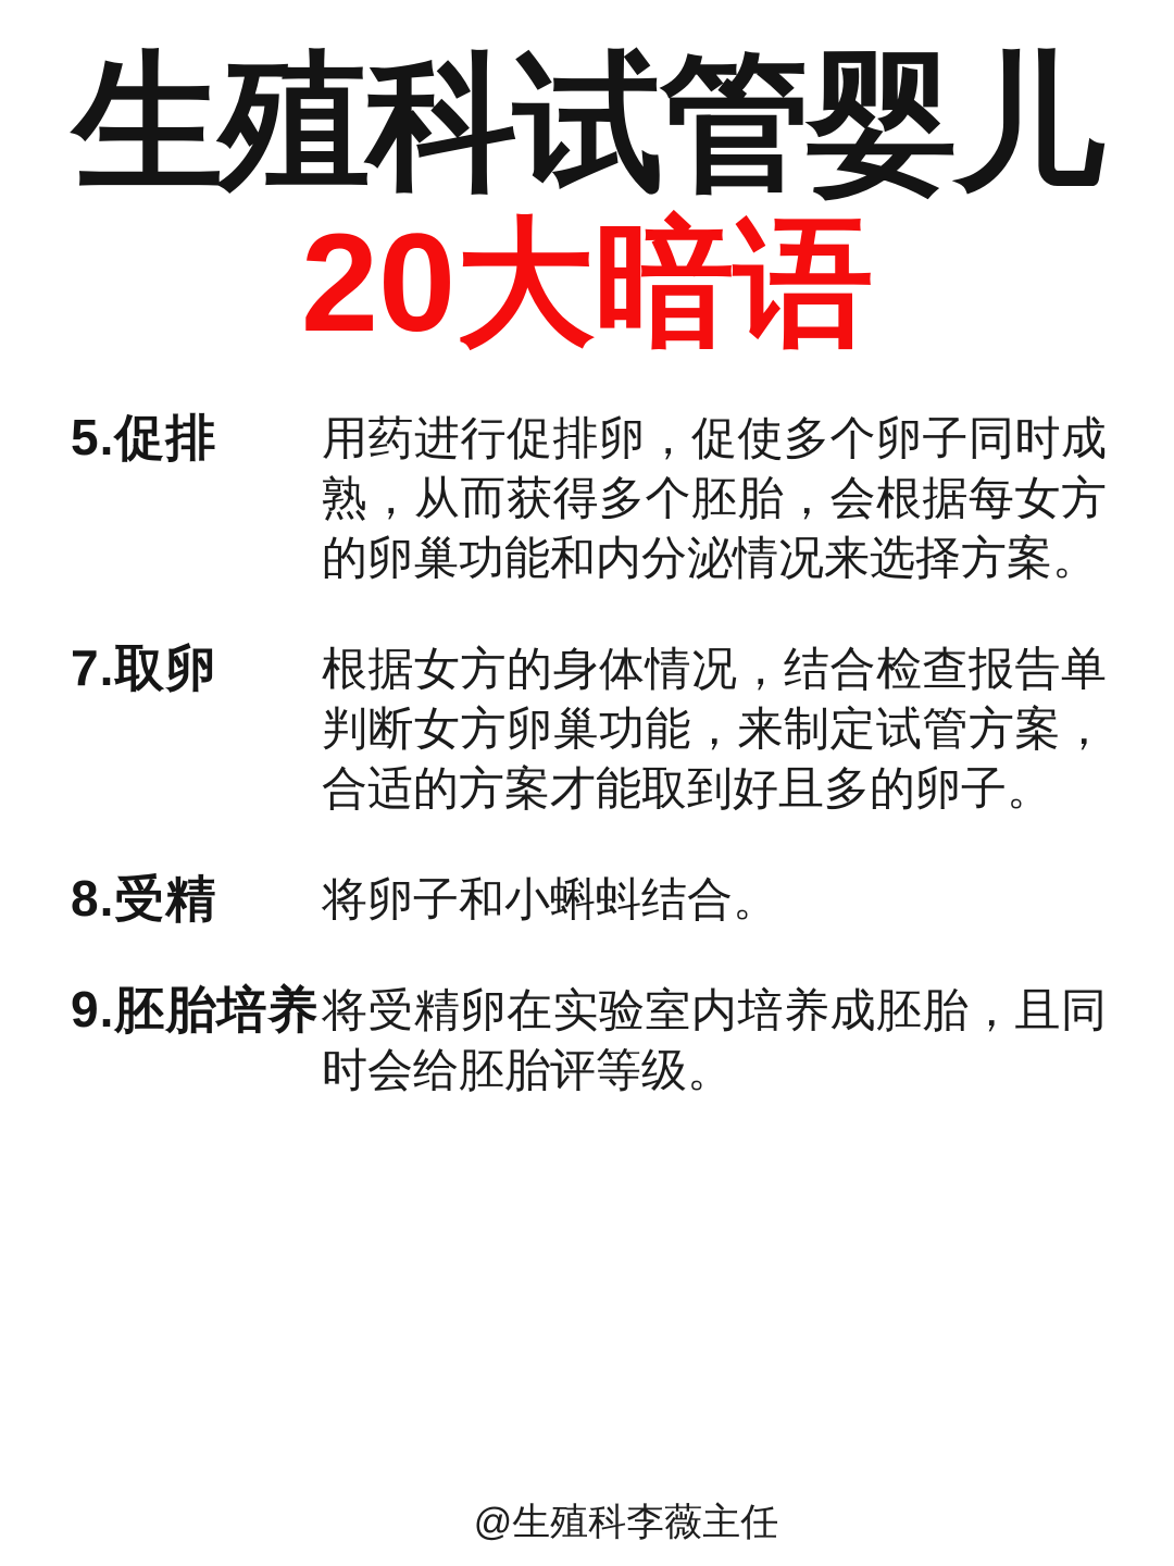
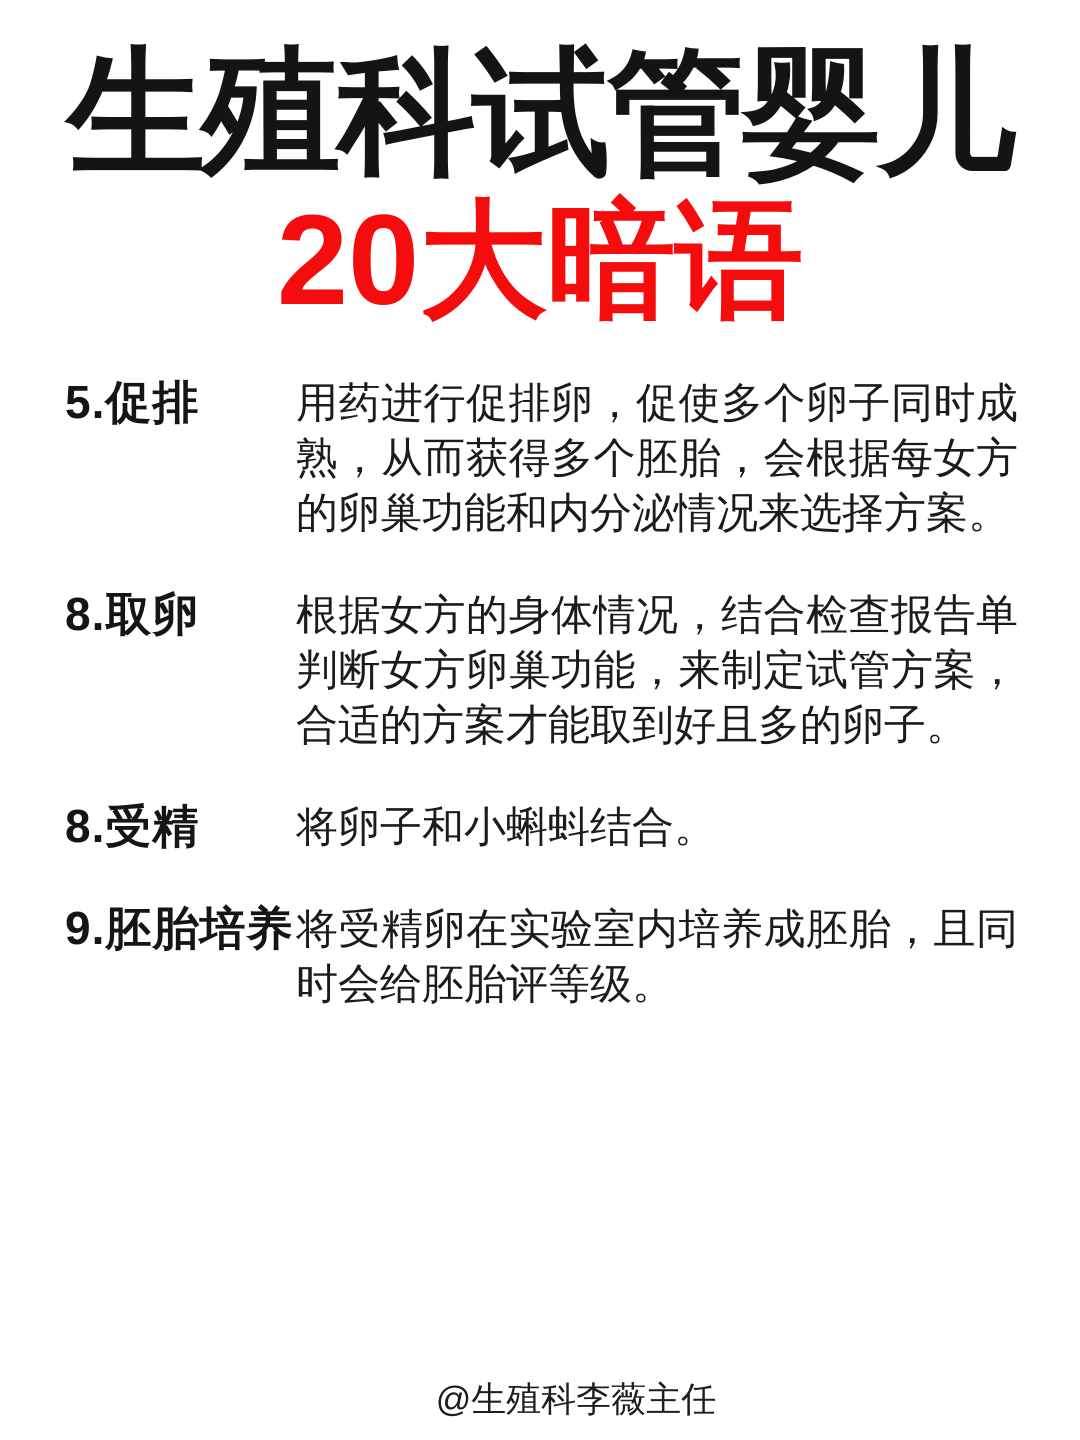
  生殖科试管婴儿
  20大暗语
  5.促排
  用药进行促排卵，促使多个卵子同时成熟，从而获得多个胚胎，会根据每女方的卵巢功能和内分泌情况来选择方案。
- 7.取卵
+ 8.取卵
  根据女方的身体情况，结合检查报告单判断女方卵巢功能，来制定试管方案，合适的方案才能取到好且多的卵子。
  8.受精
  将卵子和小蝌蚪结合。
  9.胚胎培养
  将受精卵在实验室内培养成胚胎，且同时会给胚胎评等级。
  @生殖科李薇主任
